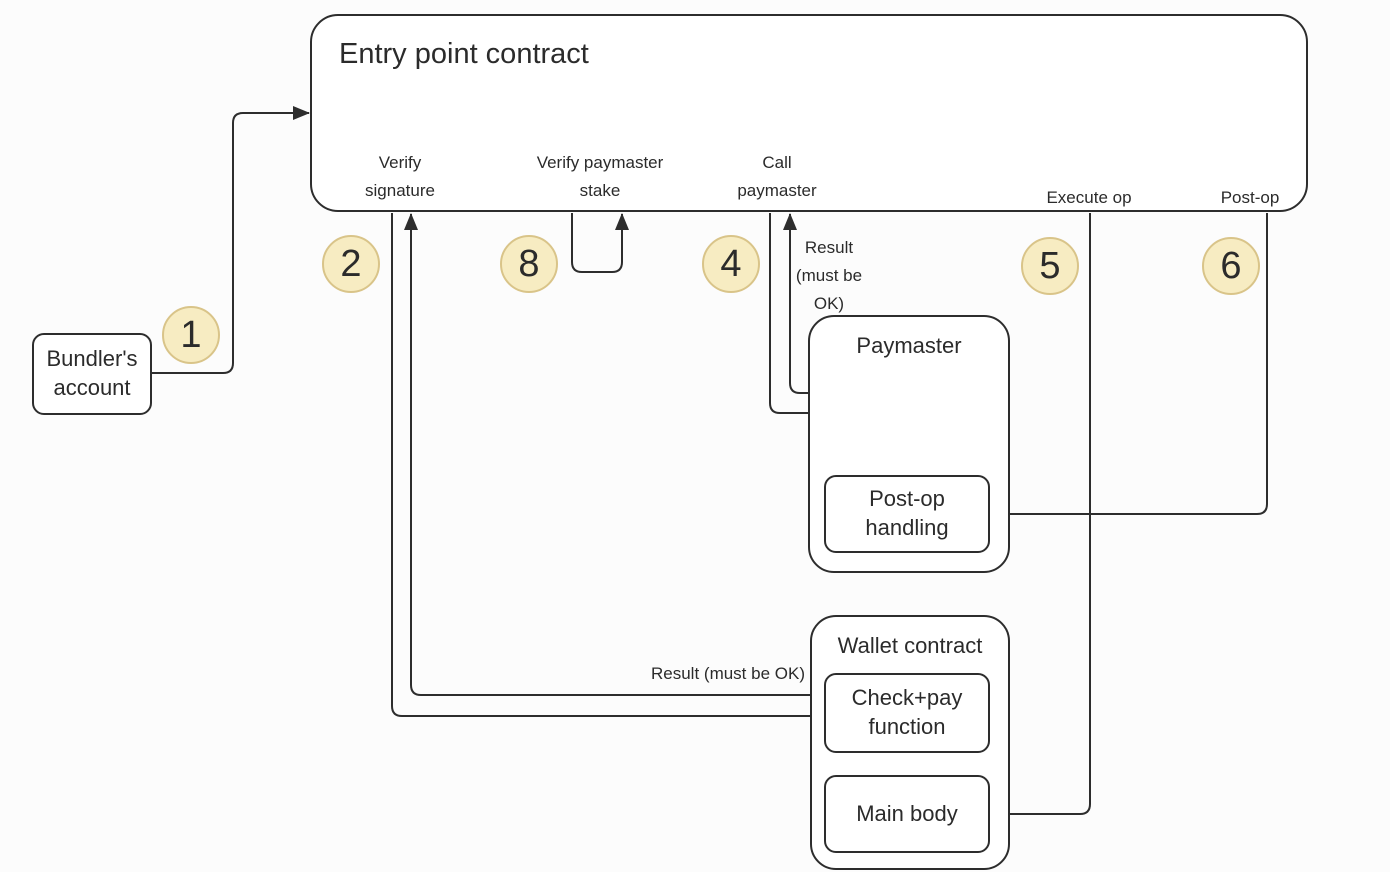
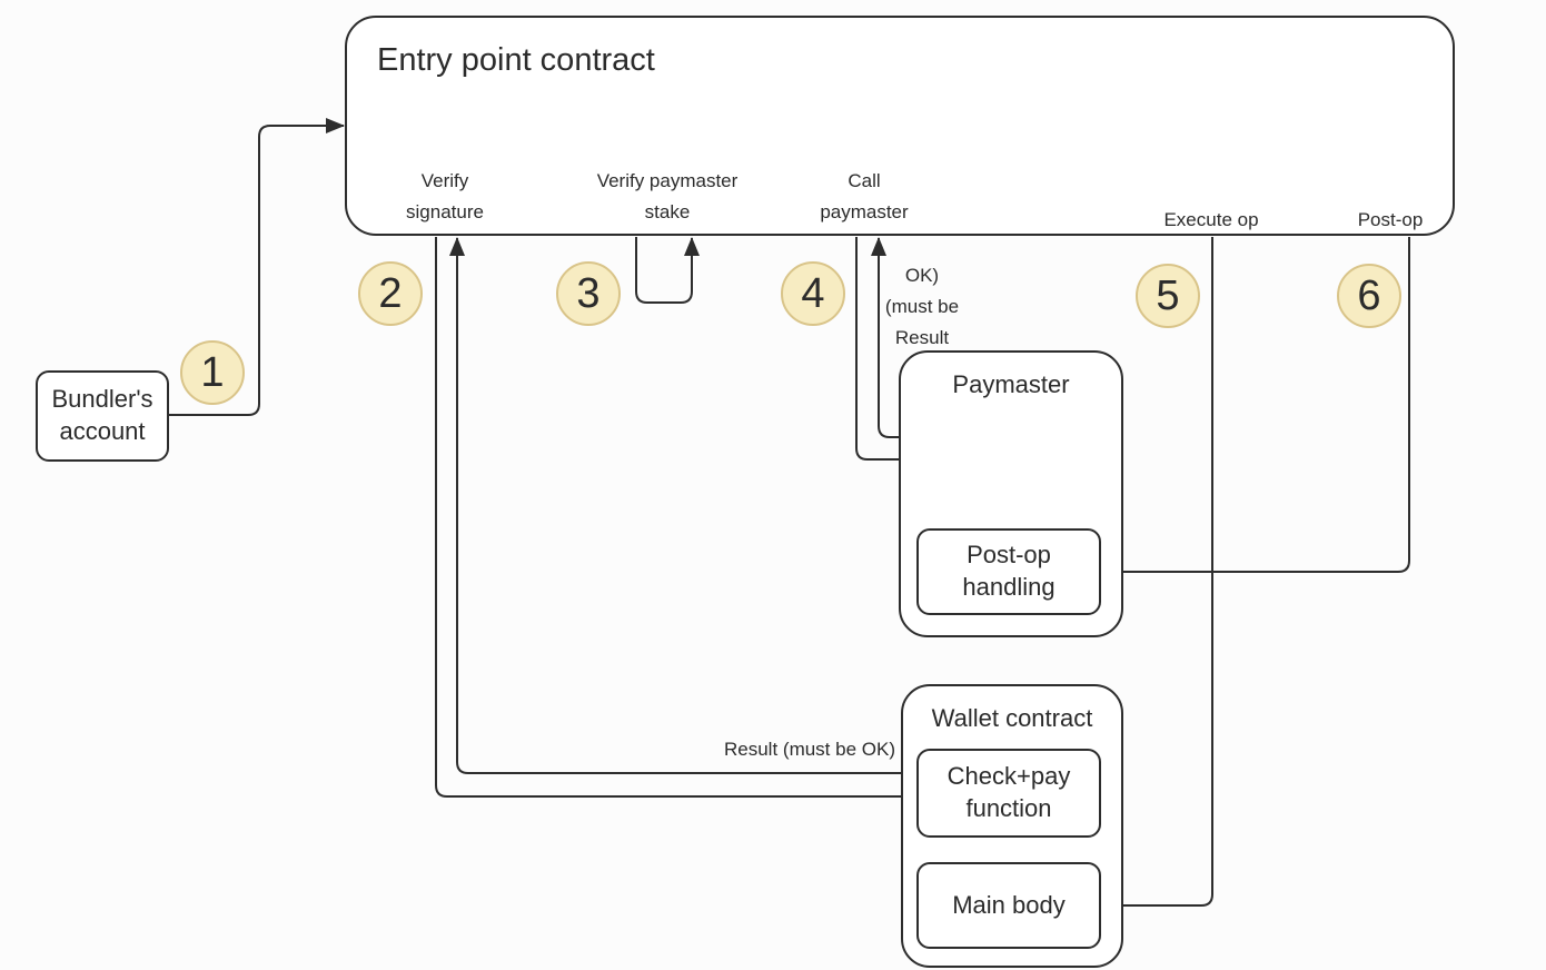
  Entry point contract
  Verify
  signature
  Verify paymaster
  stake
  Call
  paymaster
  Execute op
  Post-op
  Bundler's account
  1
  2
- 8
+ 3
  4
  5
  6
  Paymaster
  Post-op handling
  Wallet contract
  Check+pay function
  Main body
- Result
+ OK)
  (must be
- OK)
+ Result
  Result (must be OK)
